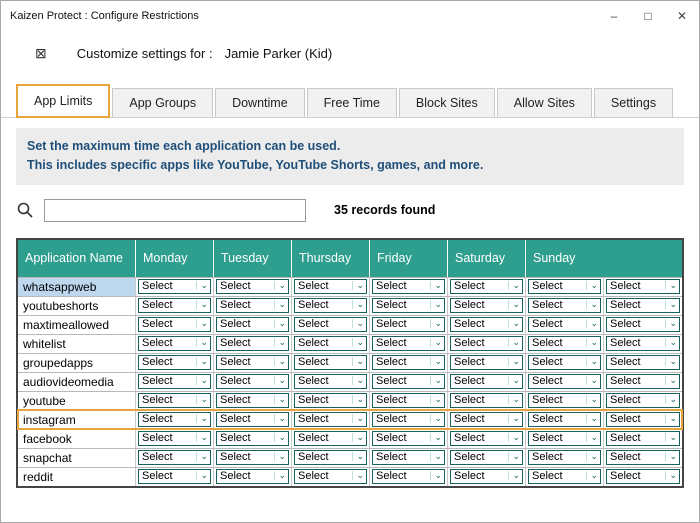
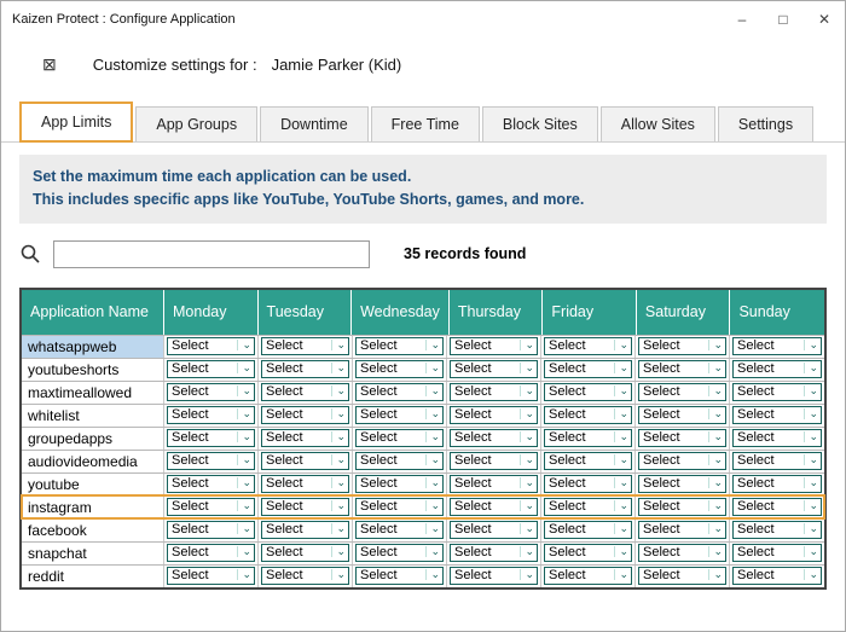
- Kaizen Protect : Configure Restrictions
+ Kaizen Protect : Configure Application
  –
  □
  ✕
  ⊠
  Customize settings for :
  Jamie Parker (Kid)
  App Limits
  App Groups
  Downtime
  Free Time
  Block Sites
  Allow Sites
  Settings
  Set the maximum time each application can be used.
  This includes specific apps like YouTube, YouTube Shorts, games, and more.
  35 records found
  Application Name
  Monday
  Tuesday
+ Wednesday
  Thursday
  Friday
  Saturday
  Sunday
  whatsappweb
  Select
  ⌄
  Select
  ⌄
  Select
  ⌄
  Select
  ⌄
  Select
  ⌄
  Select
  ⌄
  Select
  ⌄
  youtubeshorts
  Select
  ⌄
  Select
  ⌄
  Select
  ⌄
  Select
  ⌄
  Select
  ⌄
  Select
  ⌄
  Select
  ⌄
  maxtimeallowed
  Select
  ⌄
  Select
  ⌄
  Select
  ⌄
  Select
  ⌄
  Select
  ⌄
  Select
  ⌄
  Select
  ⌄
  whitelist
  Select
  ⌄
  Select
  ⌄
  Select
  ⌄
  Select
  ⌄
  Select
  ⌄
  Select
  ⌄
  Select
  ⌄
  groupedapps
  Select
  ⌄
  Select
  ⌄
  Select
  ⌄
  Select
  ⌄
  Select
  ⌄
  Select
  ⌄
  Select
  ⌄
  audiovideomedia
  Select
  ⌄
  Select
  ⌄
  Select
  ⌄
  Select
  ⌄
  Select
  ⌄
  Select
  ⌄
  Select
  ⌄
  youtube
  Select
  ⌄
  Select
  ⌄
  Select
  ⌄
  Select
  ⌄
  Select
  ⌄
  Select
  ⌄
  Select
  ⌄
  instagram
  Select
  ⌄
  Select
  ⌄
  Select
  ⌄
  Select
  ⌄
  Select
  ⌄
  Select
  ⌄
  Select
  ⌄
  facebook
  Select
  ⌄
  Select
  ⌄
  Select
  ⌄
  Select
  ⌄
  Select
  ⌄
  Select
  ⌄
  Select
  ⌄
  snapchat
  Select
  ⌄
  Select
  ⌄
  Select
  ⌄
  Select
  ⌄
  Select
  ⌄
  Select
  ⌄
  Select
  ⌄
  reddit
  Select
  ⌄
  Select
  ⌄
  Select
  ⌄
  Select
  ⌄
  Select
  ⌄
  Select
  ⌄
  Select
  ⌄
